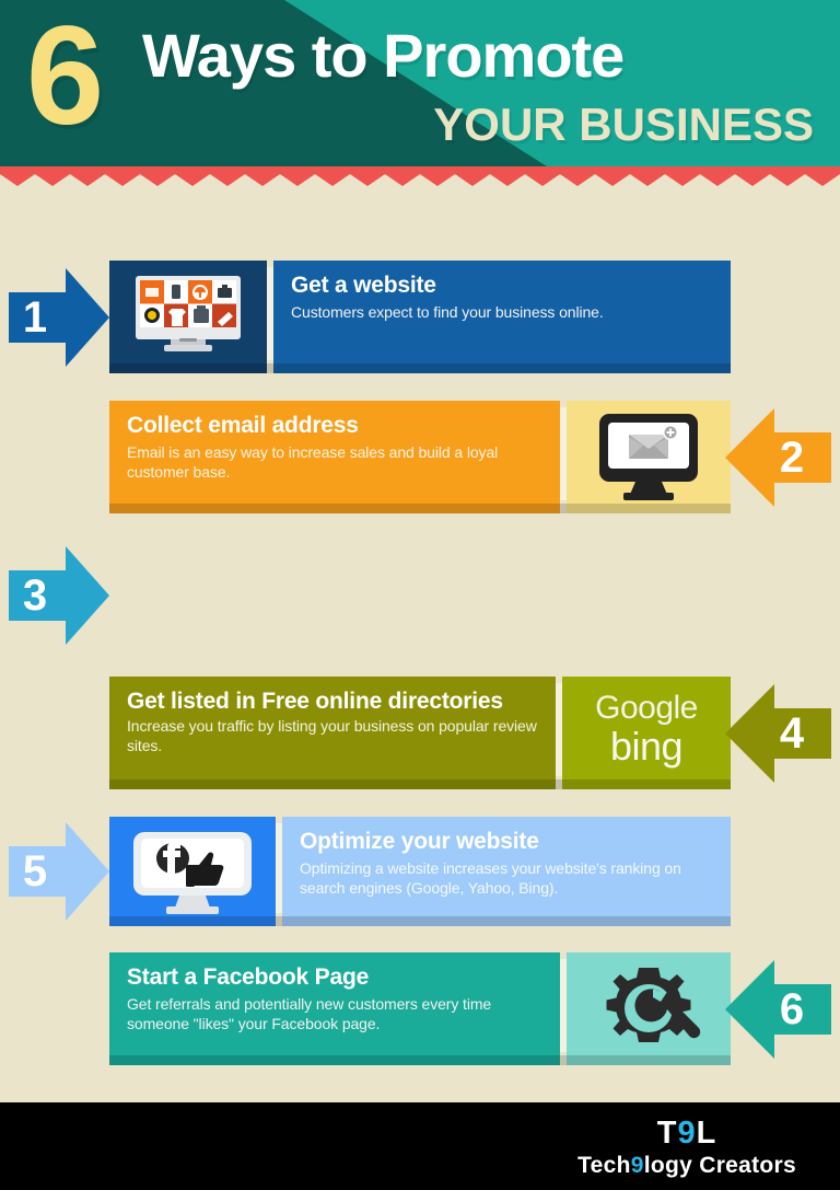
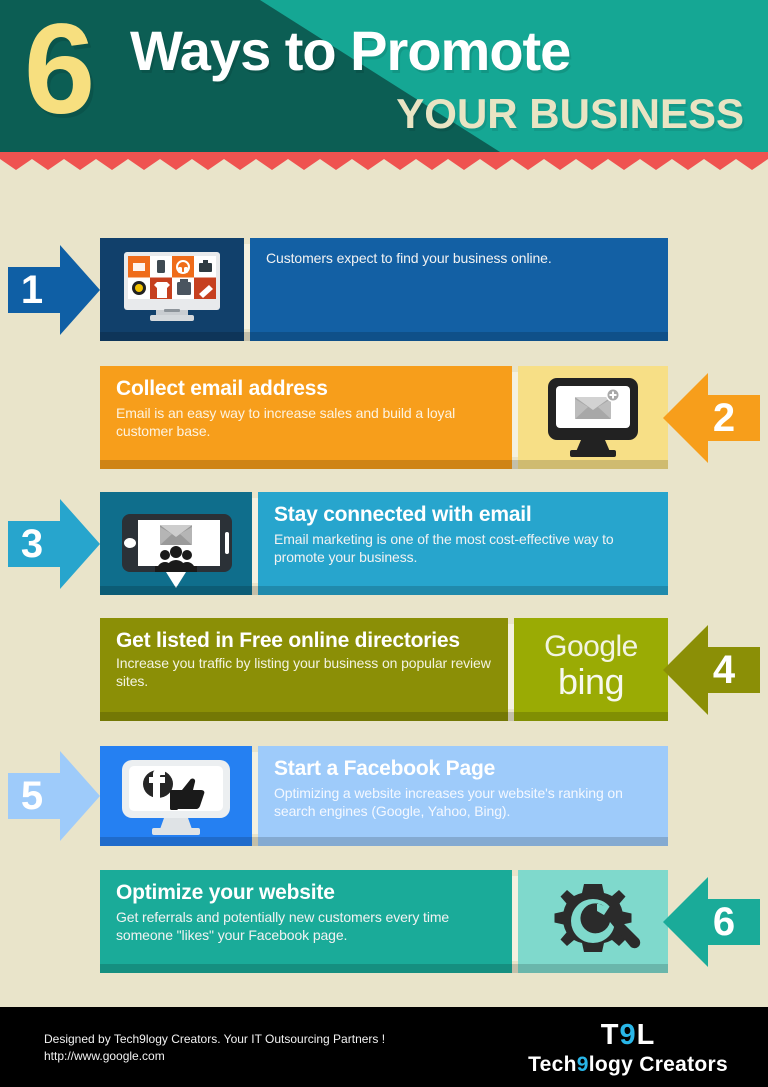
  6
  Ways to Promote
  YOUR BUSINESS
  1
- Get a website
  Customers expect to find your business online.
  Collect email address
  Email is an easy way to increase sales and build a loyal customer base.
  2
  3
+ Stay connected with email
+ Email marketing is one of the most cost-effective way to promote your business.
  Get listed in Free online directories
  Increase you traffic by listing your business on popular review sites.
  Google
  bing
  4
  5
- Optimize your website
+ Start a Facebook Page
  Optimizing a website increases your website's ranking on search engines (Google, Yahoo, Bing).
- Start a Facebook Page
+ Optimize your website
  Get referrals and potentially new customers every time someone "likes" your Facebook page.
  6
+ Designed by Tech9logy Creators. Your IT Outsourcing Partners !
+ http://www.google.com
  T9L
  Tech9logy Creators
